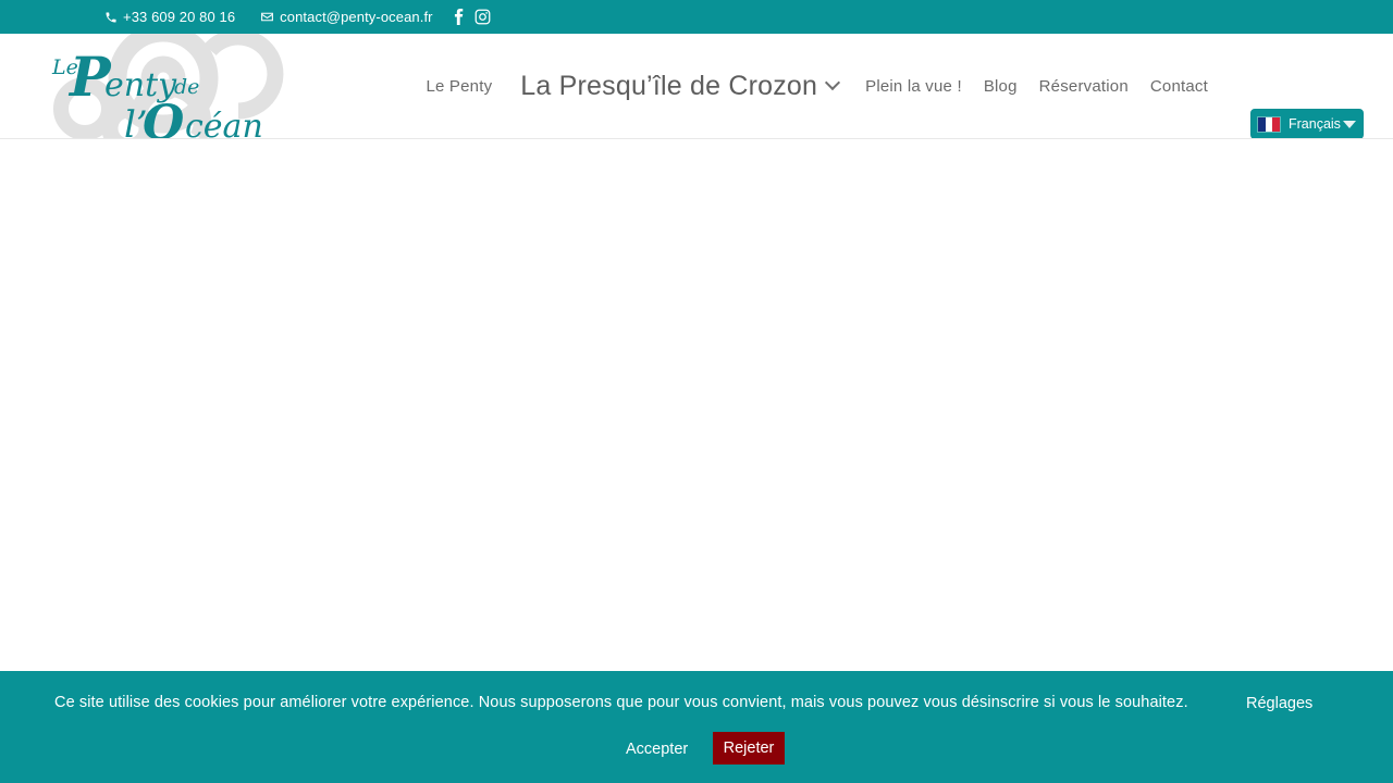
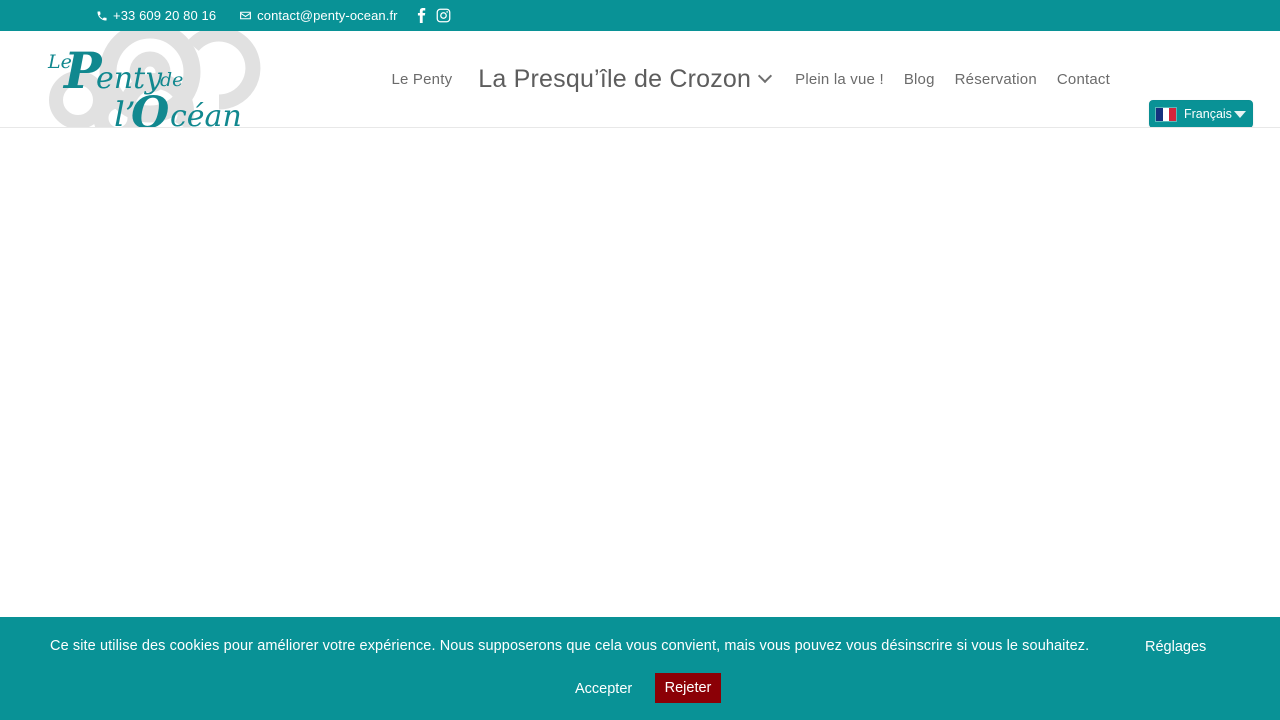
  +33 609 20 80 16
  contact@penty-ocean.fr
  Le
  P
  enty
  de
  l’
  O
  céan
  Le Penty
  La Presqu’île de Crozon
  Plein la vue !
  Blog
  Réservation
  Contact
  Français
- Ce site utilise des cookies pour améliorer votre expérience. Nous supposerons que pour vous convient, mais vous pouvez vous désinscrire si vous le souhaitez.
+ Ce site utilise des cookies pour améliorer votre expérience. Nous supposerons que cela vous convient, mais vous pouvez vous désinscrire si vous le souhaitez.
  Réglages
  Accepter
  Rejeter
